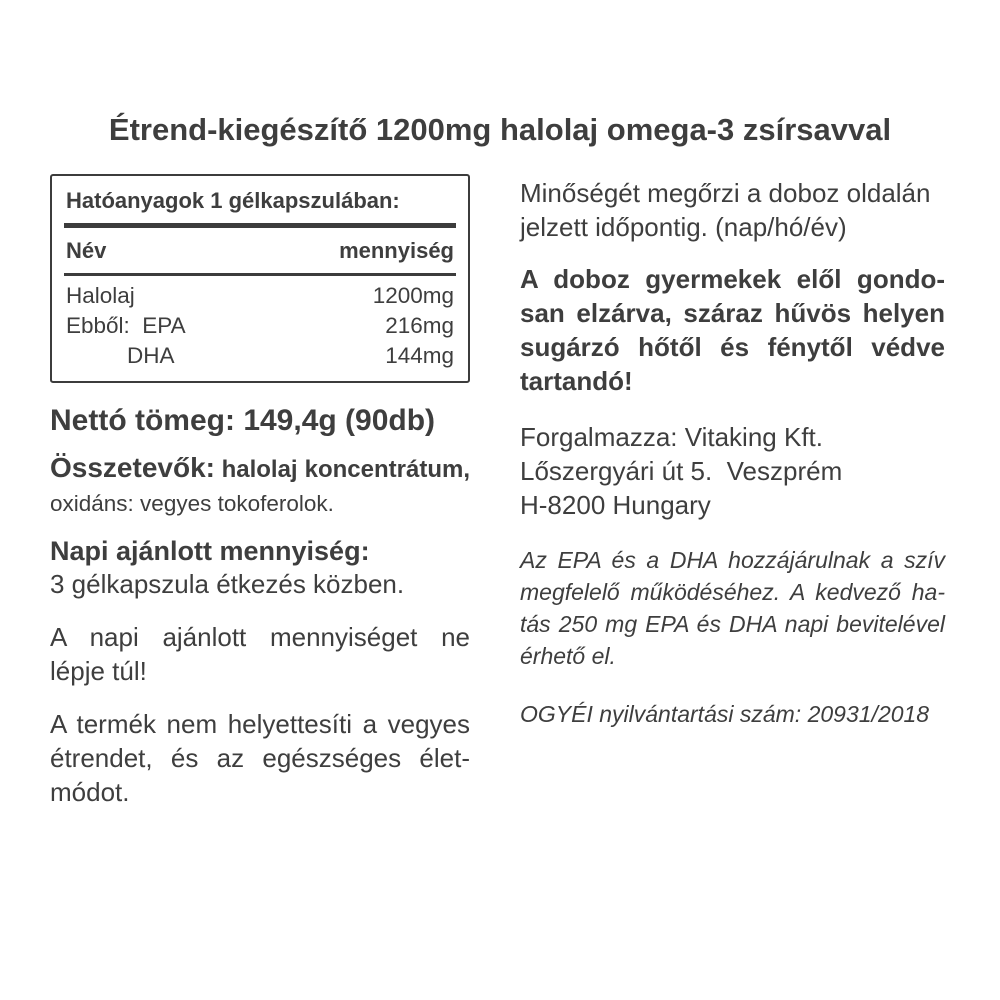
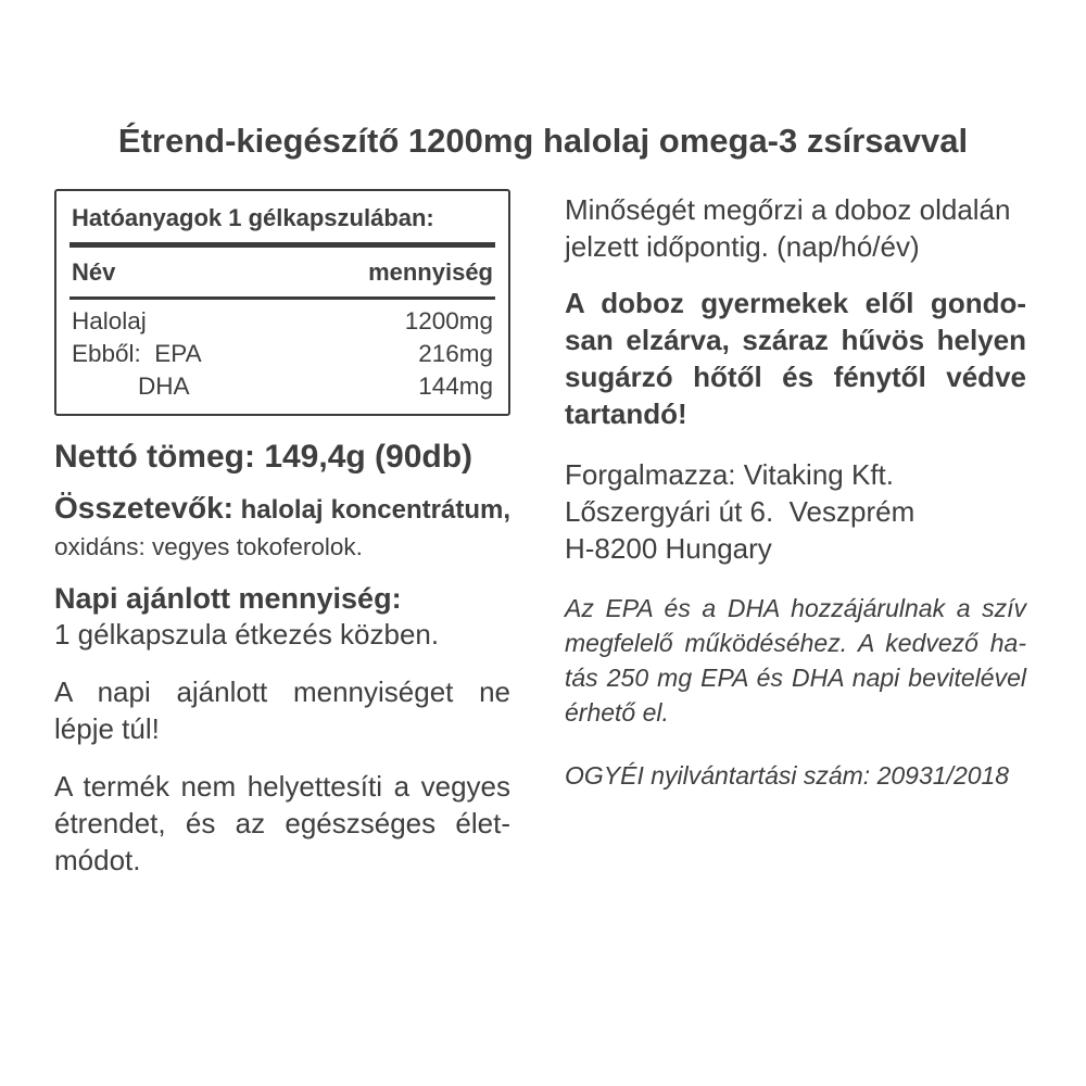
  Étrend-kiegészítő 1200mg halolaj omega-3 zsírsavval
  Hatóanyagok 1 gélkapszulában:
  Név
  mennyiség
  Halolaj
  1200mg
  Ebből: EPA
  216mg
  DHA
  144mg
  Nettó tömeg: 149,4g (90db)
  Összetevők: halolaj koncentrátum,
  oxidáns: vegyes tokoferolok.
  Napi ajánlott mennyiség:
- 3 gélkapszula étkezés közben.
+ 1 gélkapszula étkezés közben.
  A napi ajánlott mennyiséget ne
  lépje túl!
  A termék nem helyettesíti a vegyes
  étrendet, és az egészséges élet-
  módot.
  Minőségét megőrzi a doboz oldalán
  jelzett időpontig. (nap/hó/év)
  A doboz gyermekek elől gondo-
  san elzárva, száraz hűvös helyen
  sugárzó hőtől és fénytől védve
  tartandó!
  Forgalmazza: Vitaking Kft.
- Lőszergyári út 5. Veszprém
+ Lőszergyári út 6. Veszprém
  H-8200 Hungary
  Az EPA és a DHA hozzájárulnak a szív
  megfelelő működéséhez. A kedvező ha-
  tás 250 mg EPA és DHA napi bevitelével
  érhető el.
  OGYÉI nyilvántartási szám: 20931/2018
